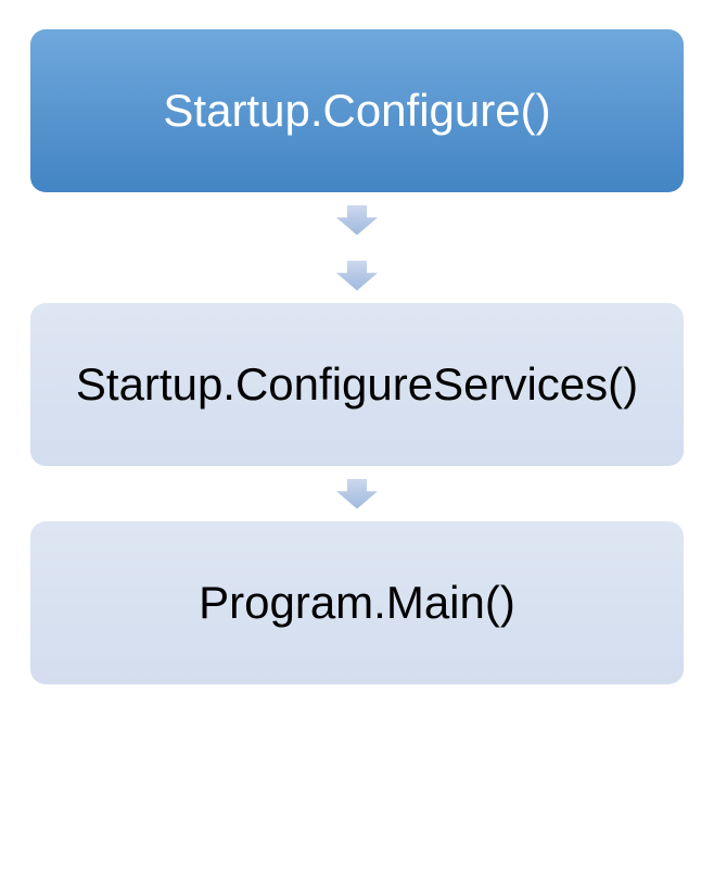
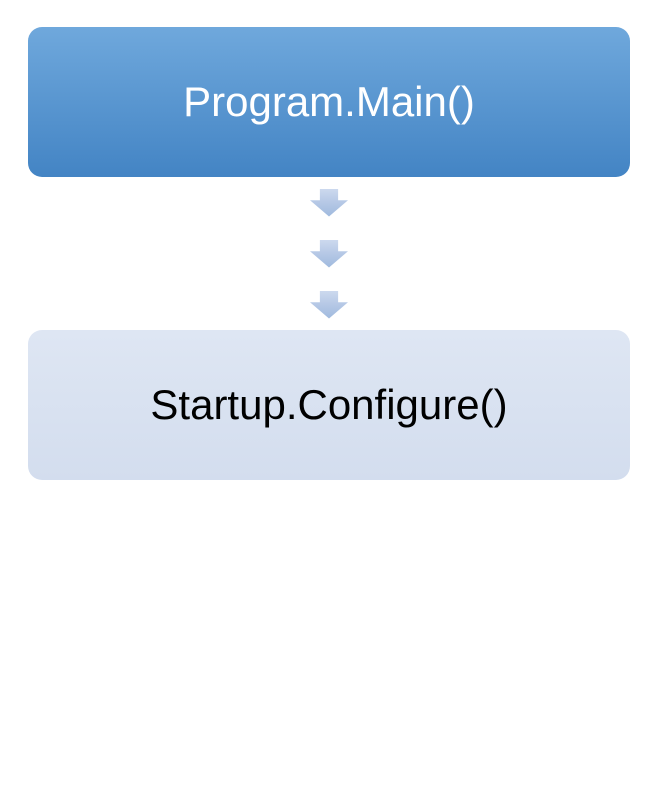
- Startup.Configure()
+ Program.Main()
- Startup.ConfigureServices()
- Program.Main()
+ Startup.Configure()
